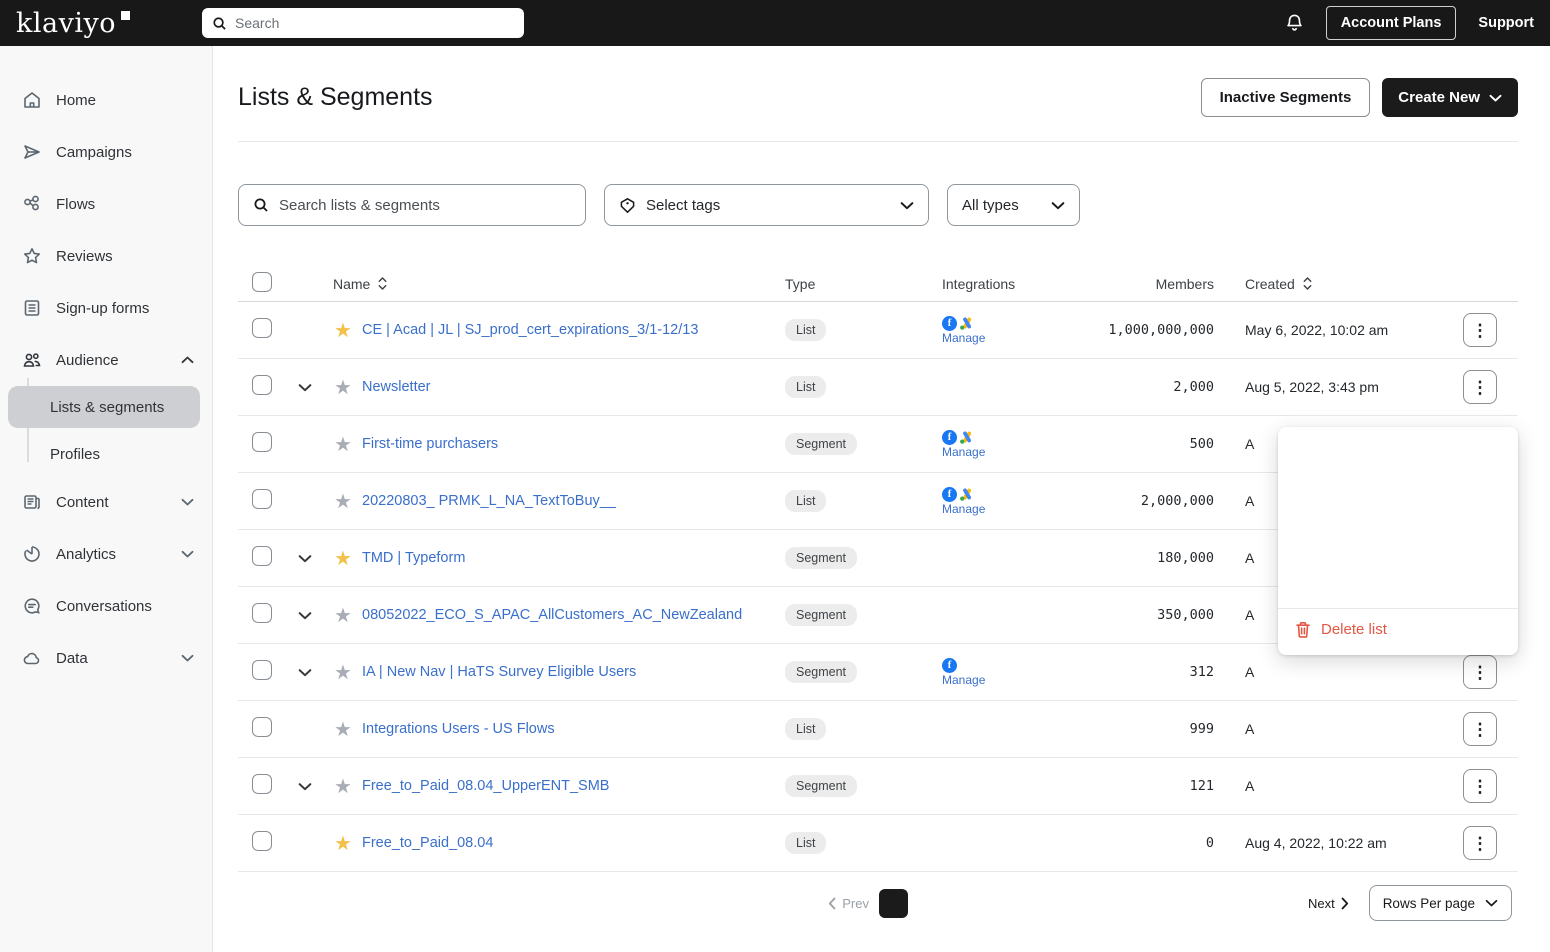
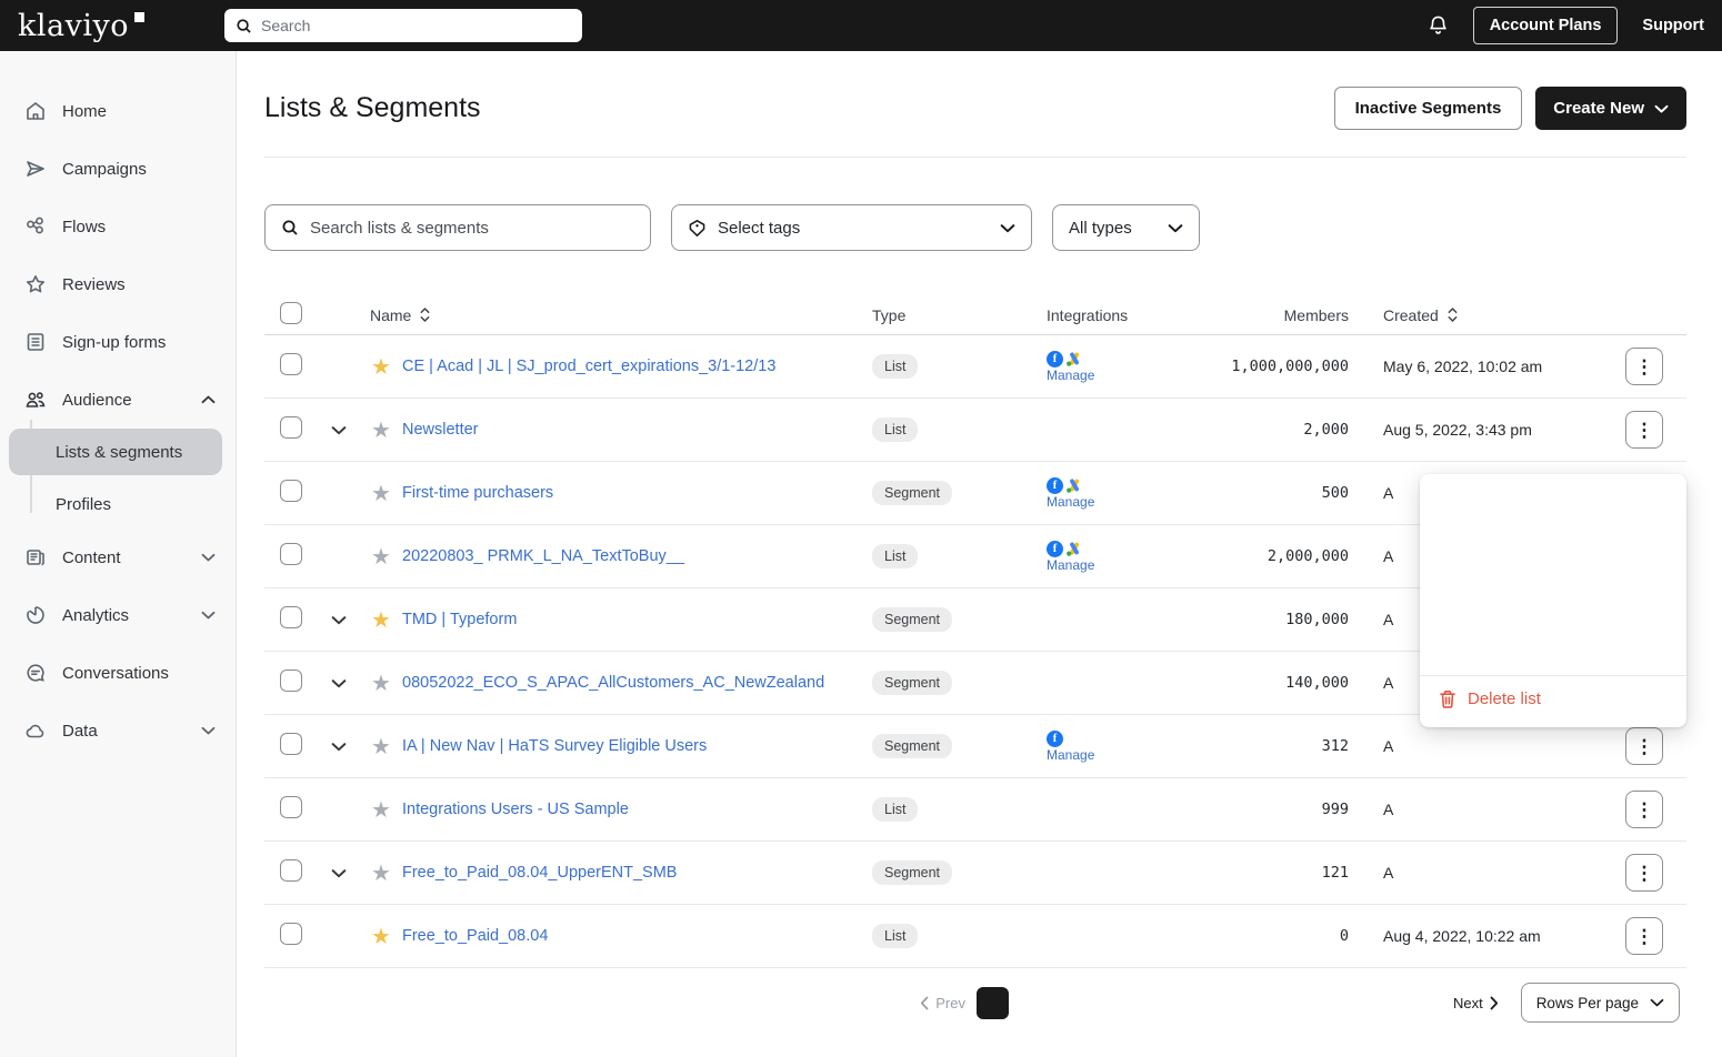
  klaviyo
  Search
  Account Plans
  Support
  Home
  Campaigns
  Flows
  Reviews
  Sign-up forms
  Audience
  Lists & segments
  Profiles
  Content
  Analytics
  Conversations
  Data
  Lists & Segments
  Inactive Segments
  Create New
  Search lists & segments
  Select tags
  All types
  Name
  Type
  Integrations
  Members
  Created
  ★
  CE | Acad | JL | SJ_prod_cert_expirations_3/1-12/13
  List
  f
  Manage
  1,000,000,000
  May 6, 2022, 10:02 am
  ⋮
  ★
  Newsletter
  List
  2,000
  Aug 5, 2022, 3:43 pm
  ⋮
  ★
  First-time purchasers
  Segment
  f
  Manage
  500
  A
  ★
  20220803_ PRMK_L_NA_TextToBuy__
  List
  f
  Manage
  2,000,000
  A
  ★
  TMD | Typeform
  Segment
  180,000
  A
  ★
  08052022_ECO_S_APAC_AllCustomers_AC_NewZealand
  Segment
- 350,000
+ 140,000
  A
  ★
  IA | New Nav | HaTS Survey Eligible Users
  Segment
  f
  Manage
  312
  A
  ⋮
  ★
- Integrations Users - US Flows
+ Integrations Users - US Sample
  List
  999
  A
  ⋮
  ★
  Free_to_Paid_08.04_UpperENT_SMB
  Segment
  121
  A
  ⋮
  ★
  Free_to_Paid_08.04
  List
  0
  Aug 4, 2022, 10:22 am
  ⋮
  Prev
  Next
  Rows Per page
  Delete list
